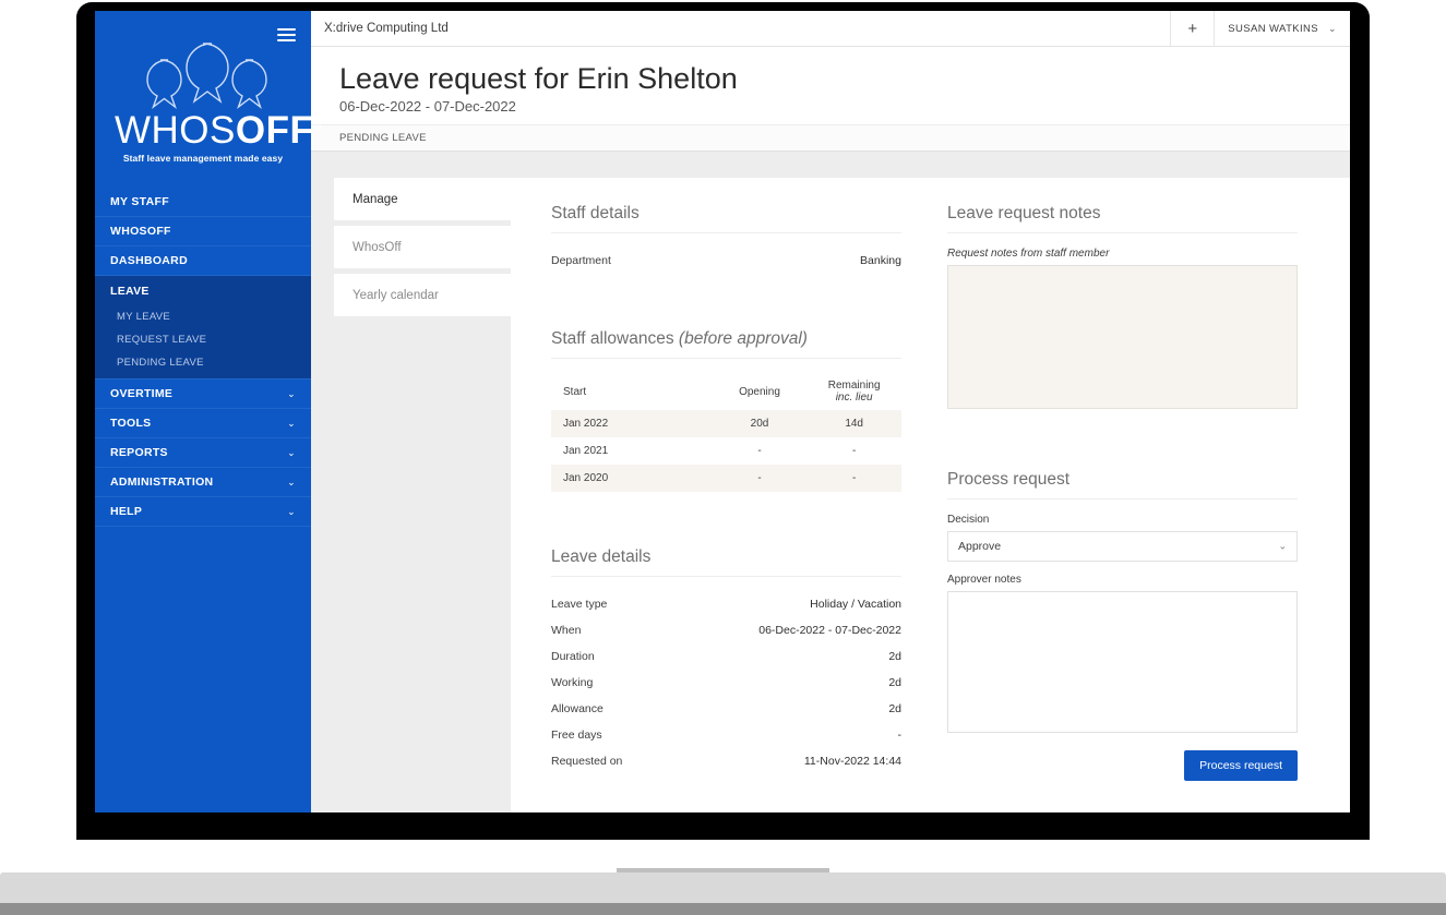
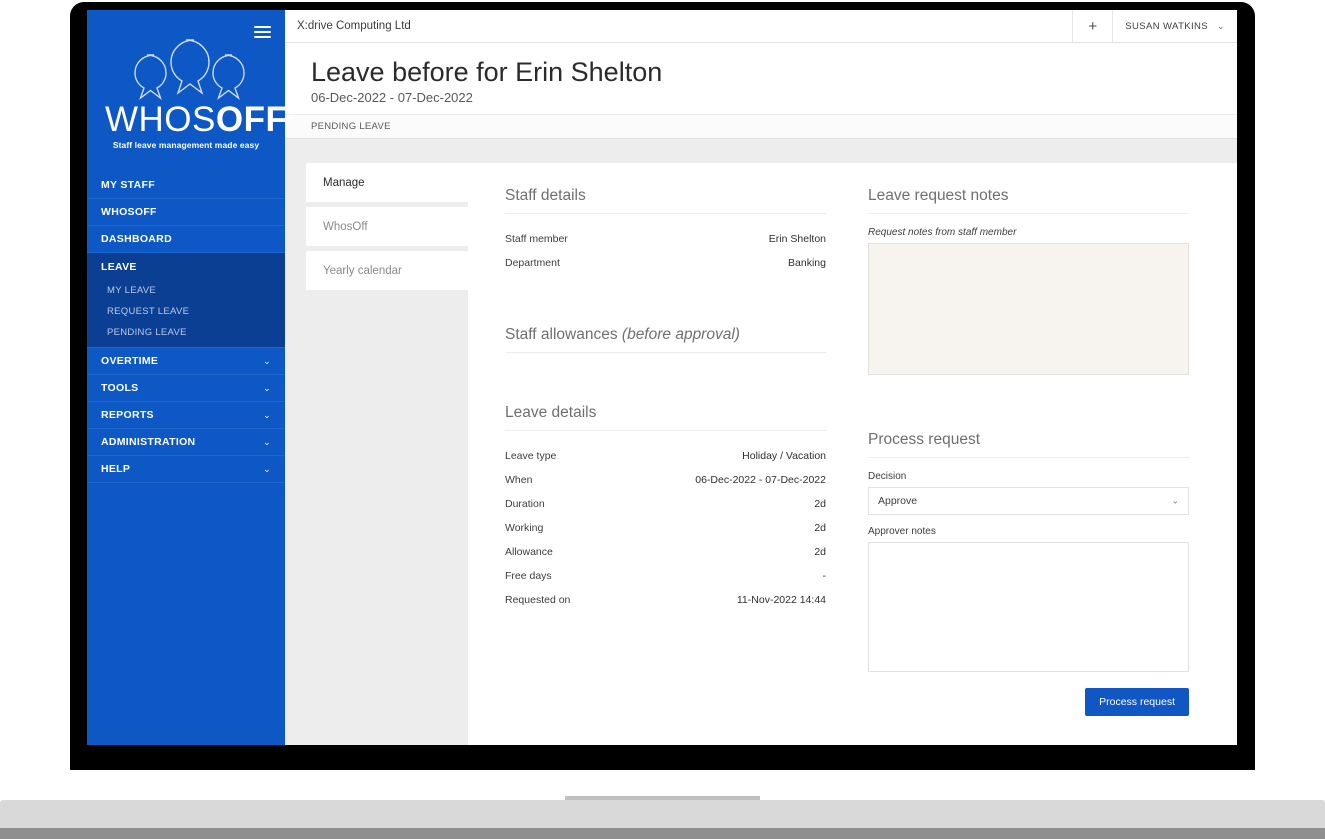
  WHOSOFF
  Staff leave management made easy
  MY STAFF
  WHOSOFF
  DASHBOARD
  LEAVE
  MY LEAVE
  REQUEST LEAVE
  PENDING LEAVE
  OVERTIME
  ⌄
  TOOLS
  ⌄
  REPORTS
  ⌄
  ADMINISTRATION
  ⌄
  HELP
  ⌄
  X:drive Computing Ltd
  +
  SUSAN WATKINS
  ⌄
- Leave request for Erin Shelton
+ Leave before for Erin Shelton
  06-Dec-2022 - 07-Dec-2022
  PENDING LEAVE
  Manage
  WhosOff
  Yearly calendar
  Staff details
+ Staff member
+ Erin Shelton
  Department
  Banking
  Staff allowances (before approval)
- Start	Opening	Remaining inc. lieu
- Jan 2022	20d	14d
- Jan 2021	-	-
- Jan 2020	-	-
  Leave details
  Leave type
  Holiday / Vacation
  When
  06-Dec-2022 - 07-Dec-2022
  Duration
  2d
  Working
  2d
  Allowance
  2d
  Free days
  -
  Requested on
  11-Nov-2022 14:44
  Leave request notes
  Request notes from staff member
  Process request
  Decision
  Approve
  ⌄
  Approver notes
  Process request
